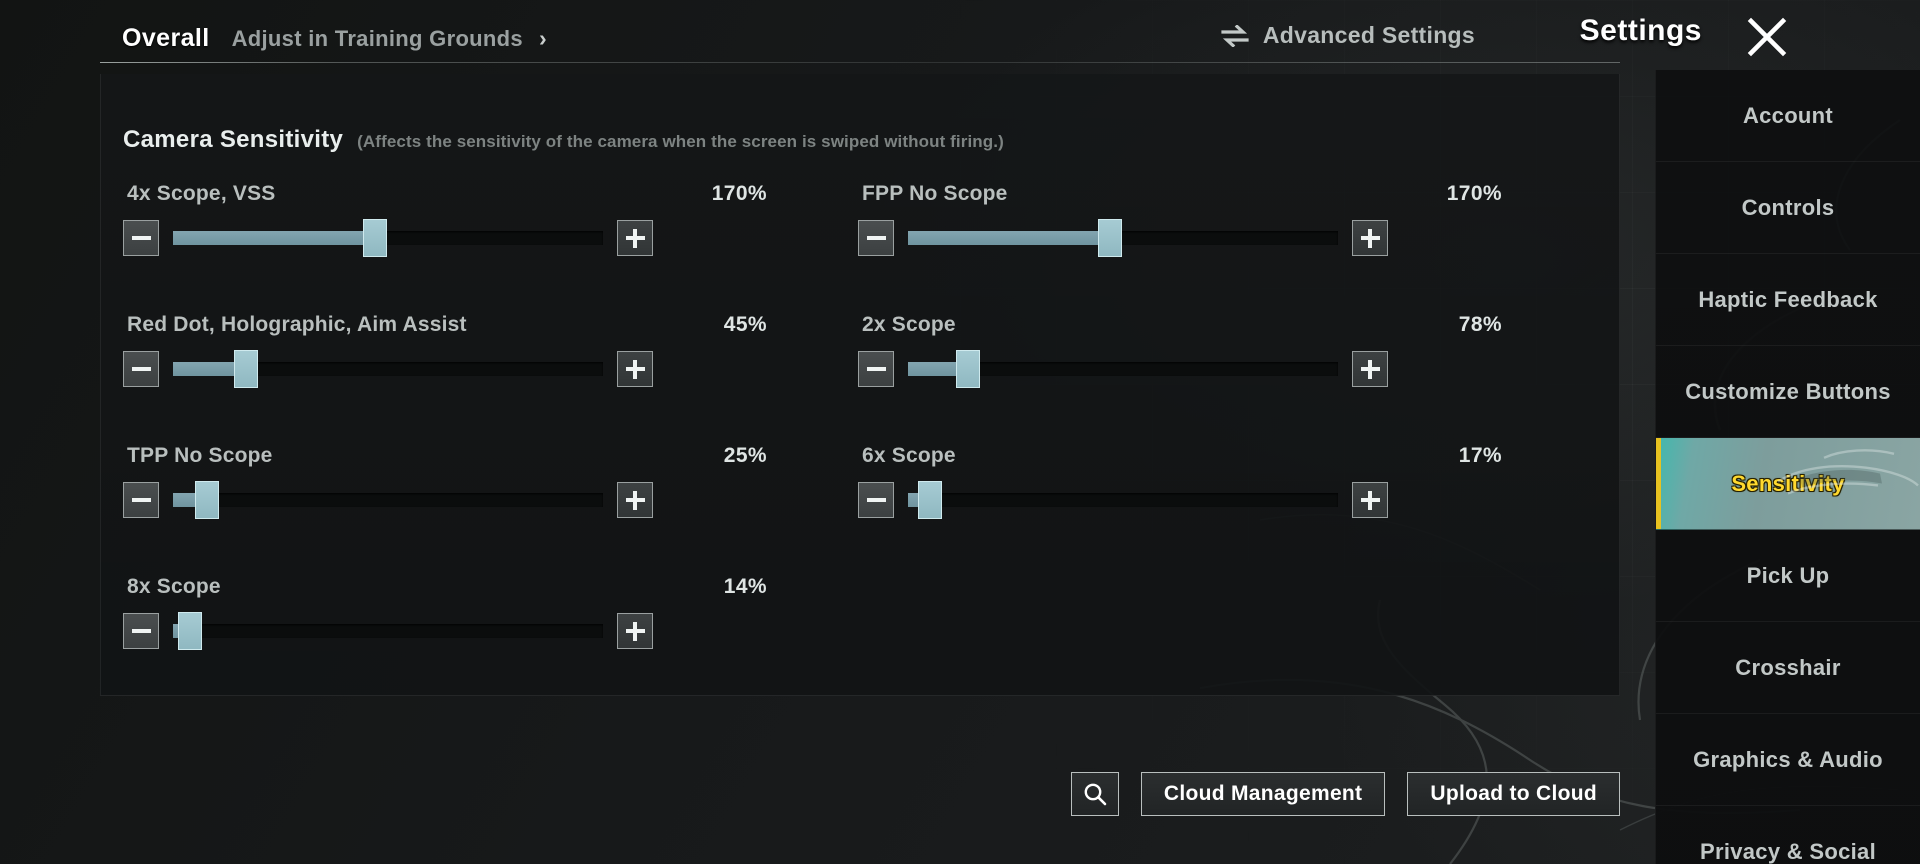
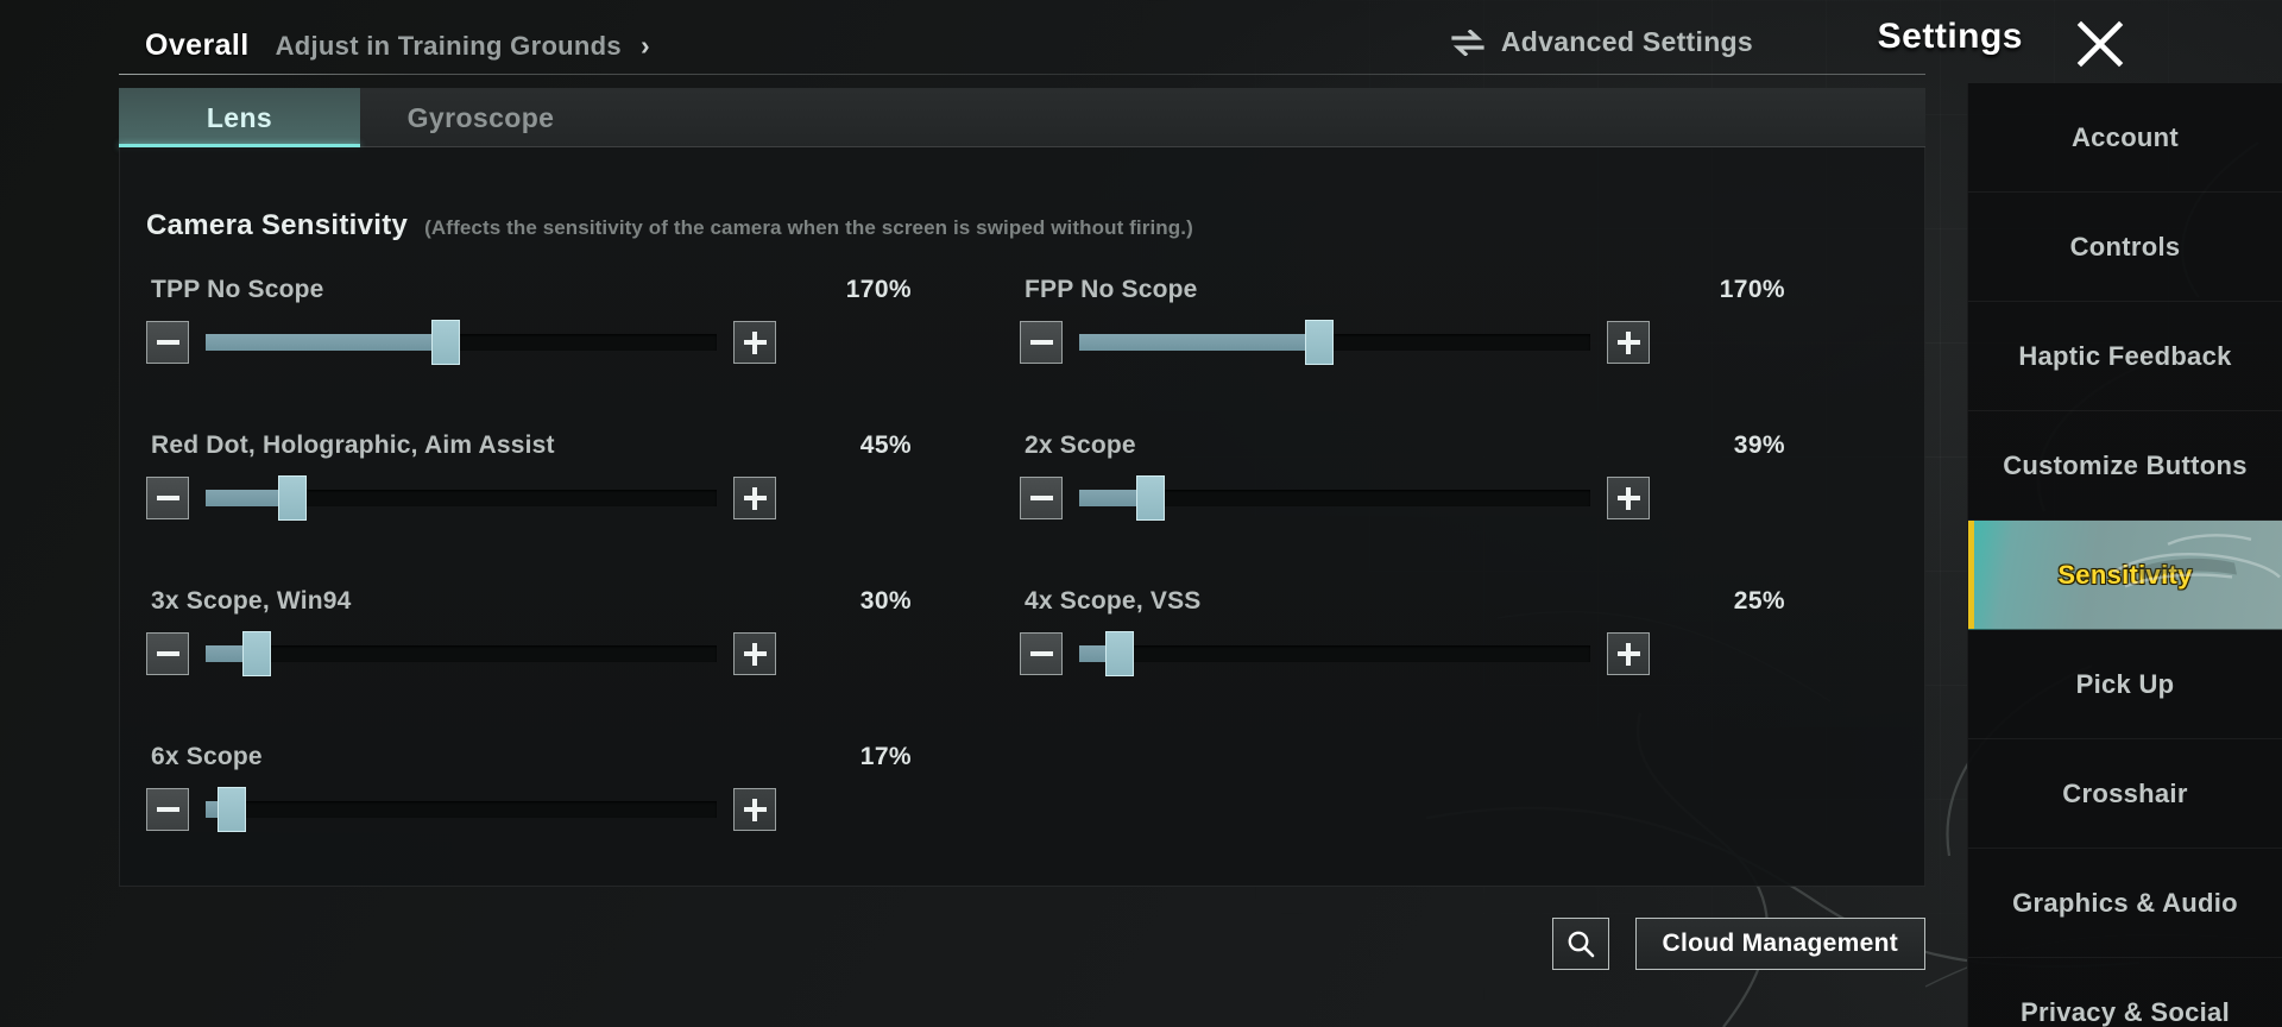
  Overall
  Adjust in Training Grounds
  ›
  Advanced Settings
  Settings
+ Lens
+ Gyroscope
  Camera Sensitivity
  (Affects the sensitivity of the camera when the screen is swiped without firing.)
- 4x Scope, VSS
+ TPP No Scope
  170%
  FPP No Scope
  170%
  Red Dot, Holographic, Aim Assist
  45%
  2x Scope
- 78%
+ 39%
+ 3x Scope, Win94
+ 30%
- TPP No Scope
+ 4x Scope, VSS
  25%
  6x Scope
  17%
- 8x Scope
- 14%
  Cloud Management
- Upload to Cloud
  Account
  Controls
  Haptic Feedback
  Customize Buttons
  Sensitivity
  Pick Up
  Crosshair
  Graphics & Audio
  Privacy & Social
